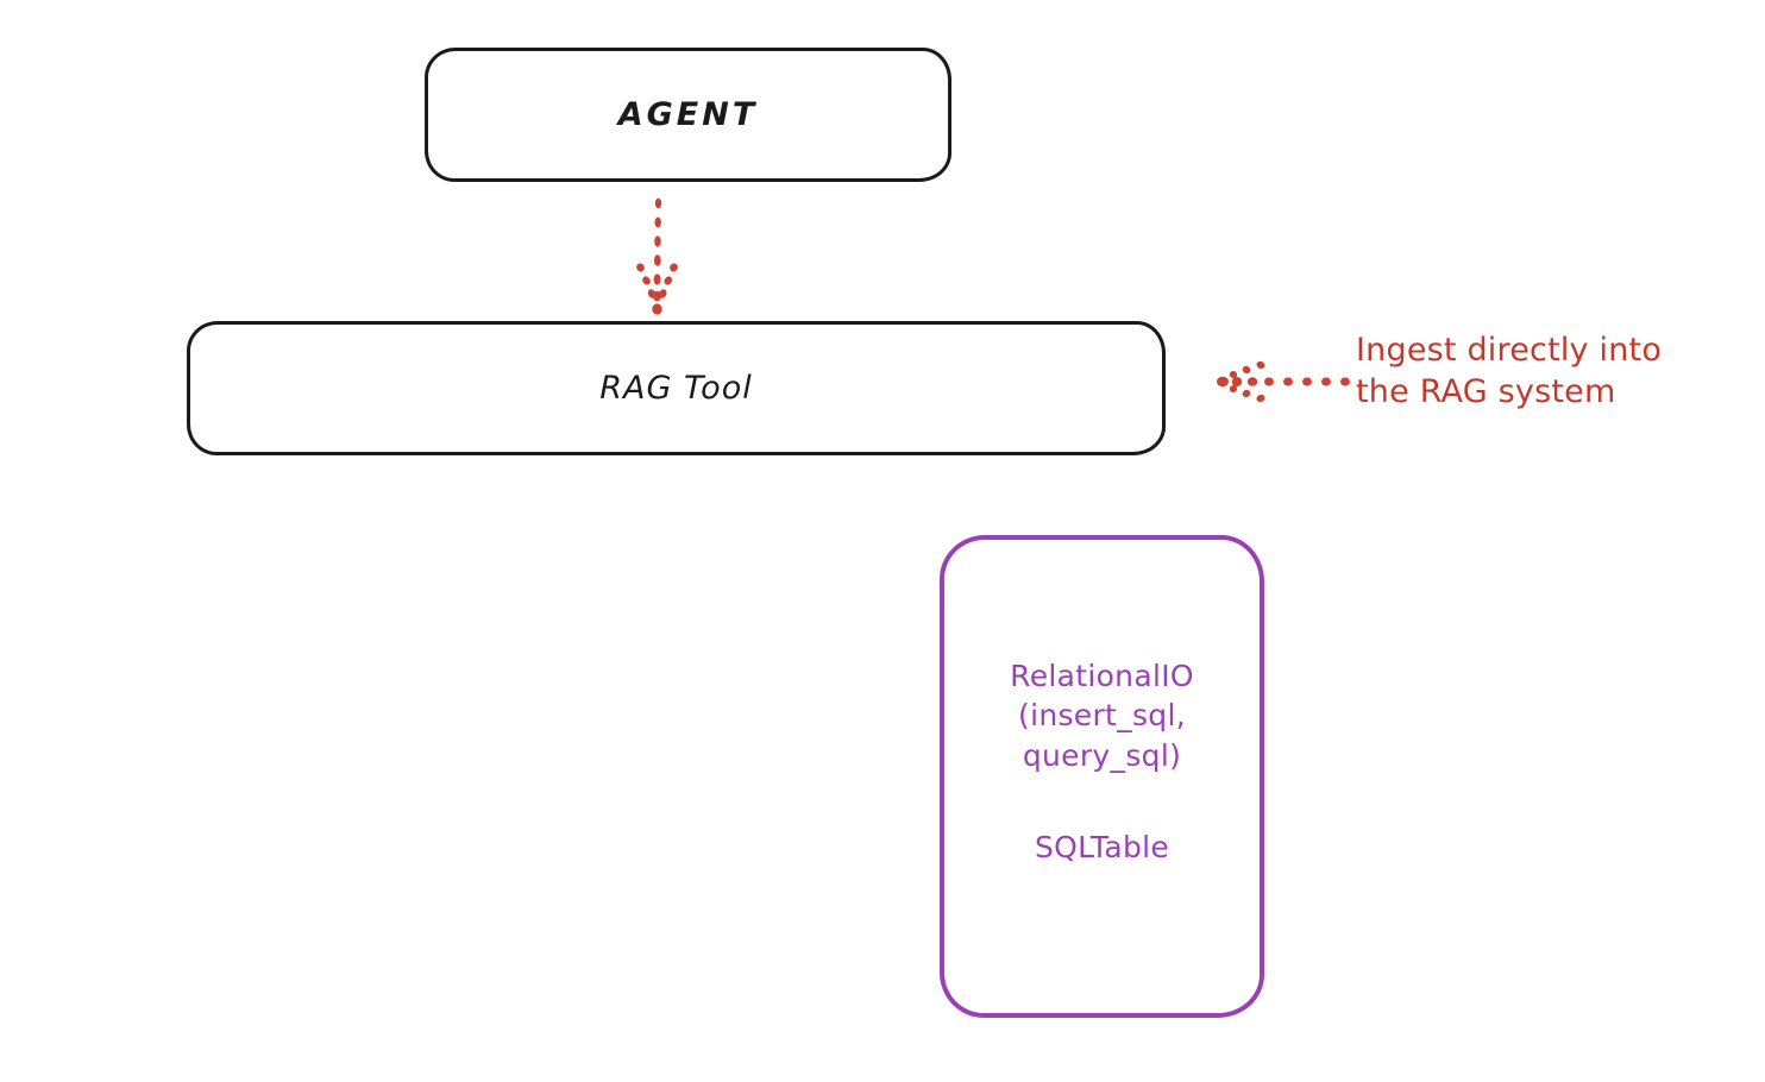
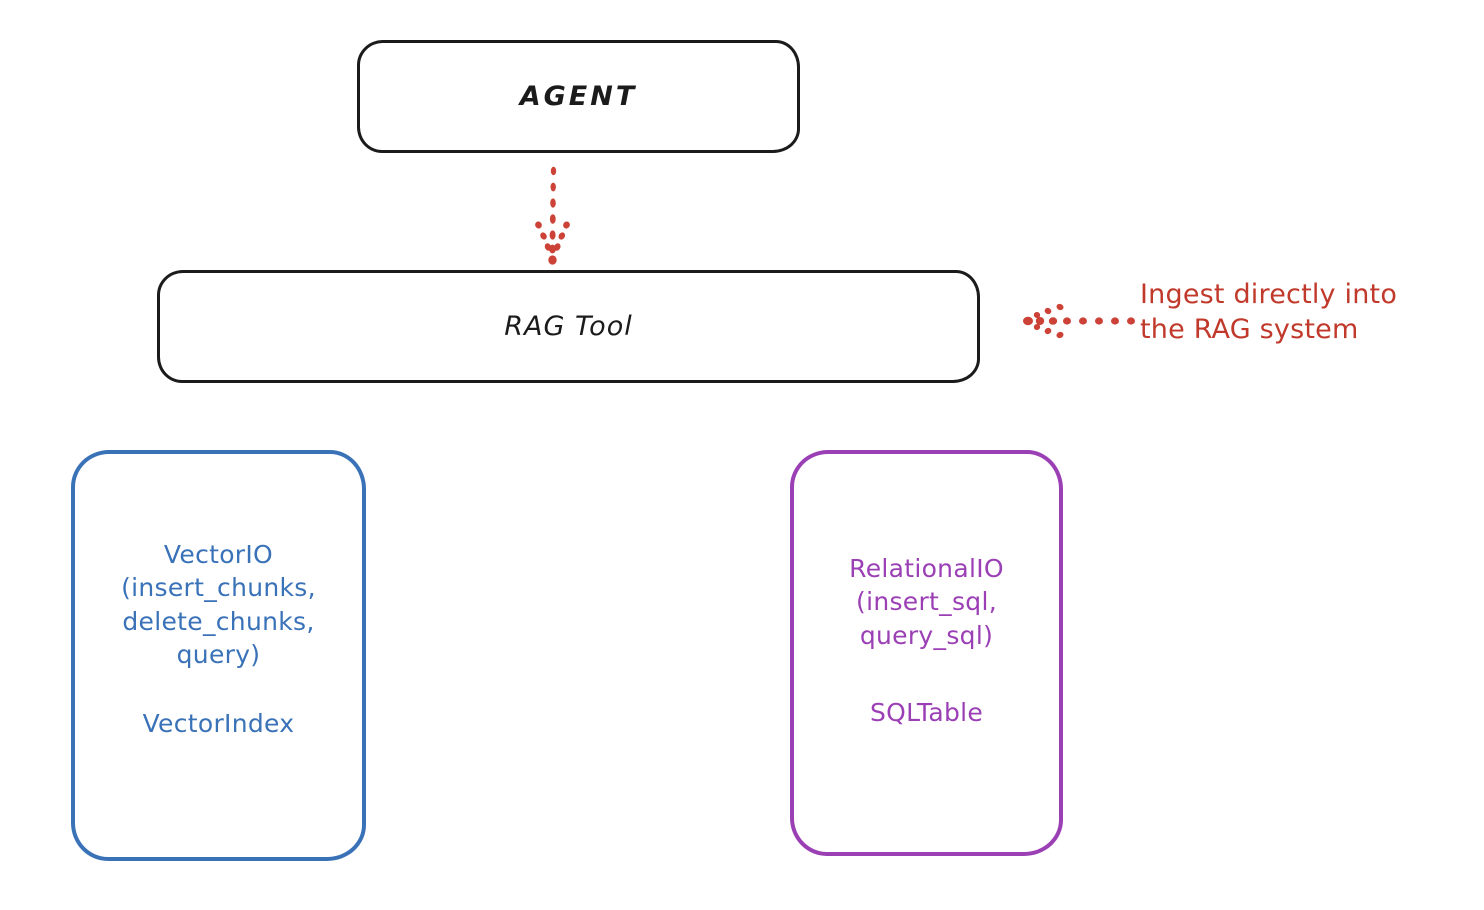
  AGENT
  RAG Tool
  Ingest directly into
  the RAG system
+ VectorIO
+ (insert_chunks,
+ delete_chunks,
+ query)
+ VectorIndex
  RelationalIO
  (insert_sql,
  query_sql)
  SQLTable
